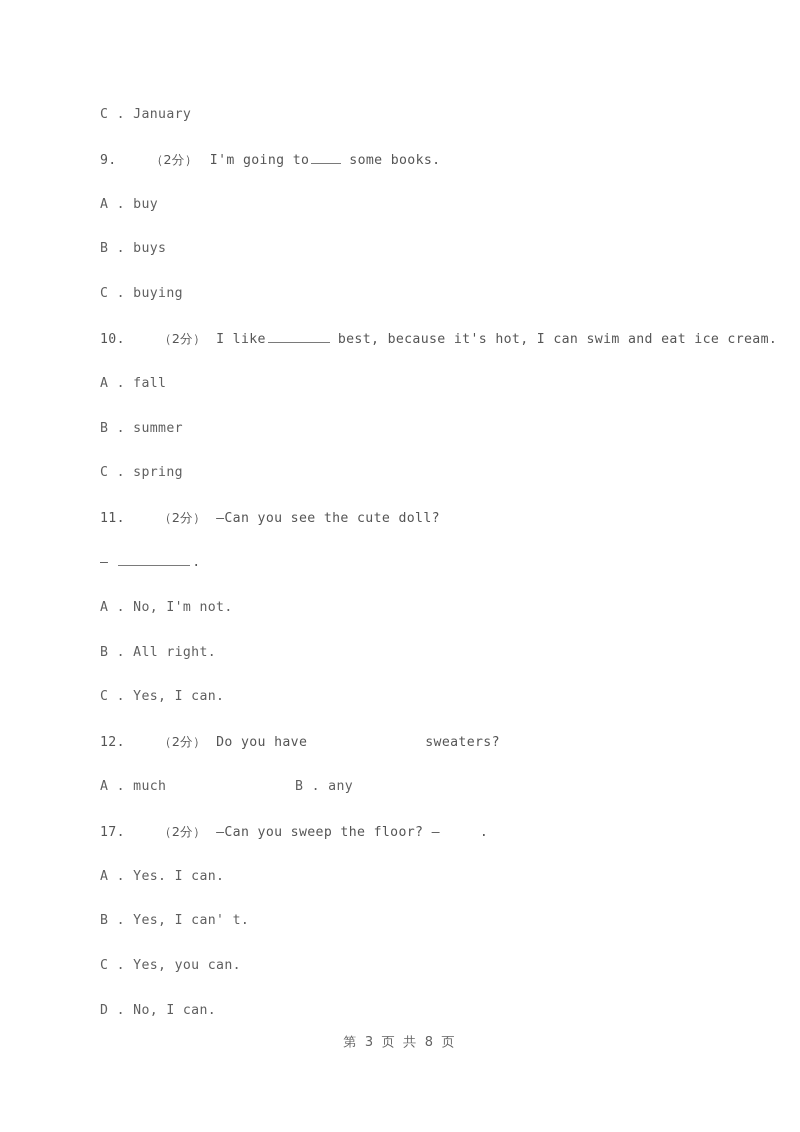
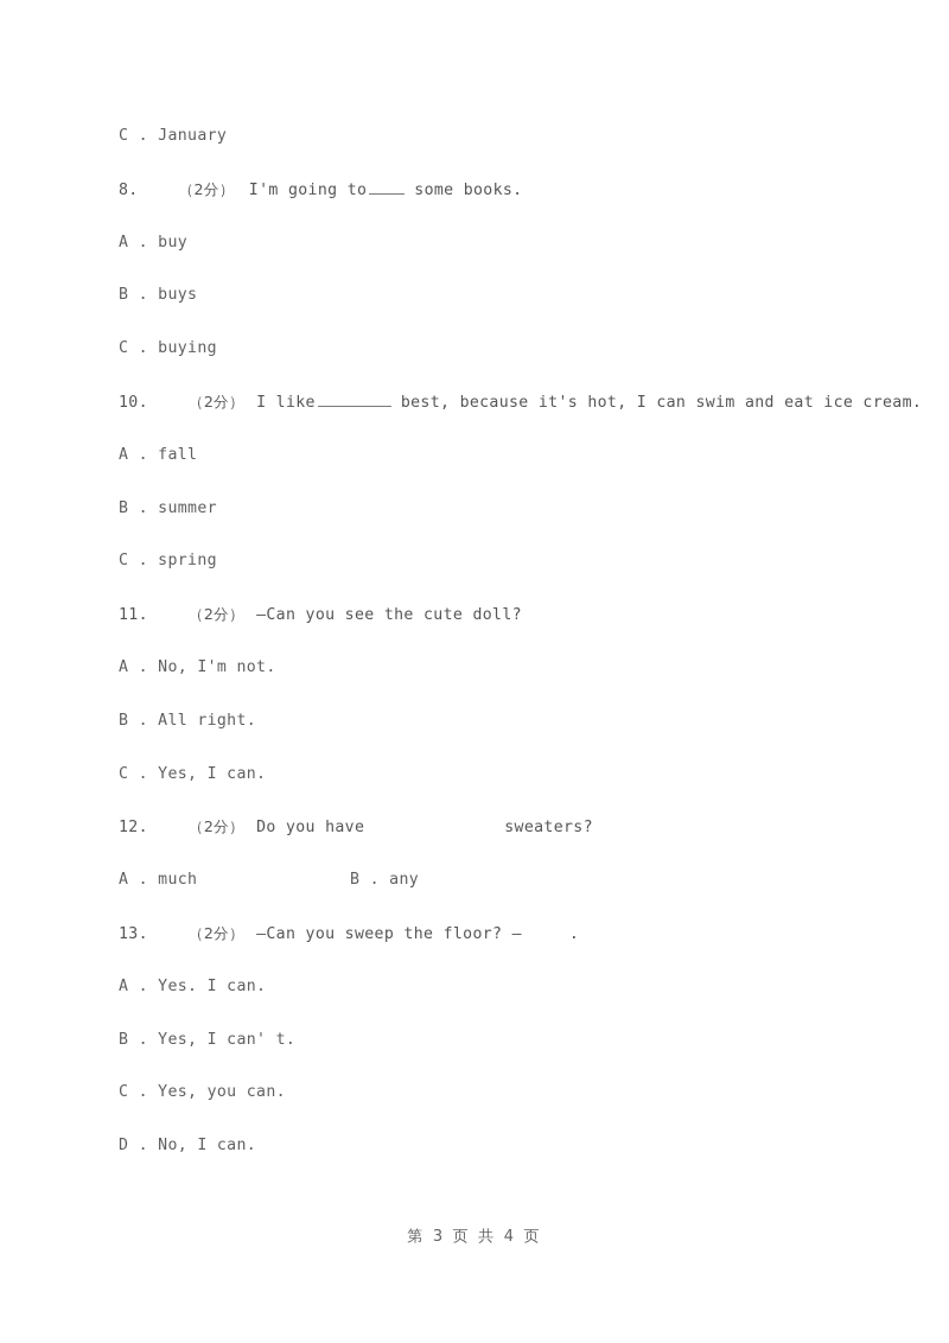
  C . January
- 9. （2分） I'm going to some books.
+ 8. （2分） I'm going to some books.
  A . buy
  B . buys
  C . buying
  10. （2分） I like best, because it's hot, I can swim and eat ice cream.
  A . fall
  B . summer
  C . spring
  11. （2分） —Can you see the cute doll?
- — .
  A . No, I'm not.
  B . All right.
  C . Yes, I can.
  12. （2分） Do you have sweaters?
  A . much B . any
- 17. （2分） —Can you sweep the floor? — .
+ 13. （2分） —Can you sweep the floor? — .
  A . Yes. I can.
  B . Yes, I can' t.
  C . Yes, you can.
  D . No, I can.
- 第 3 页 共 8 页
+ 第 3 页 共 4 页
